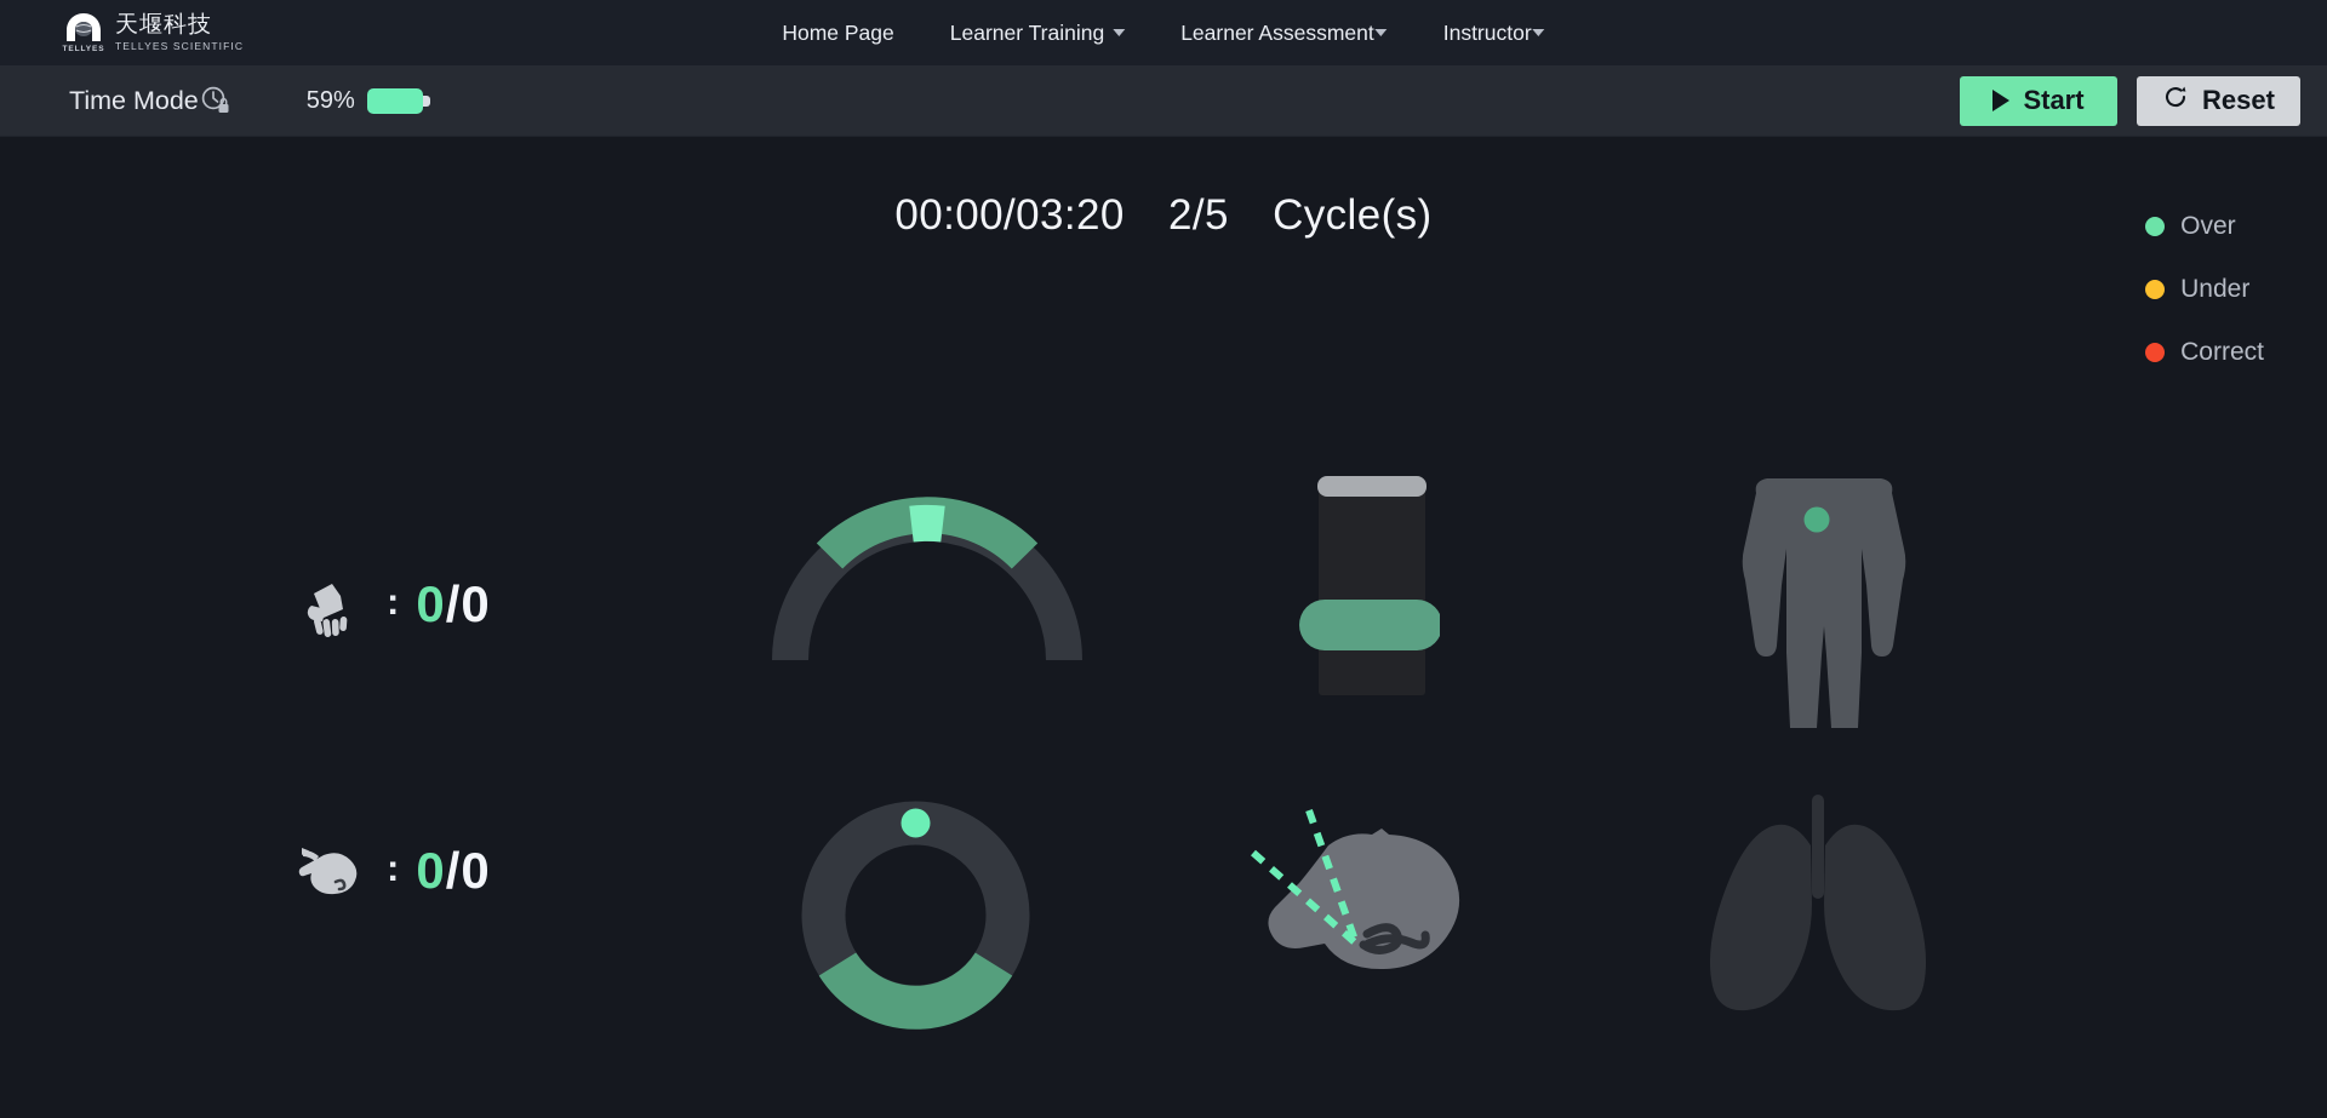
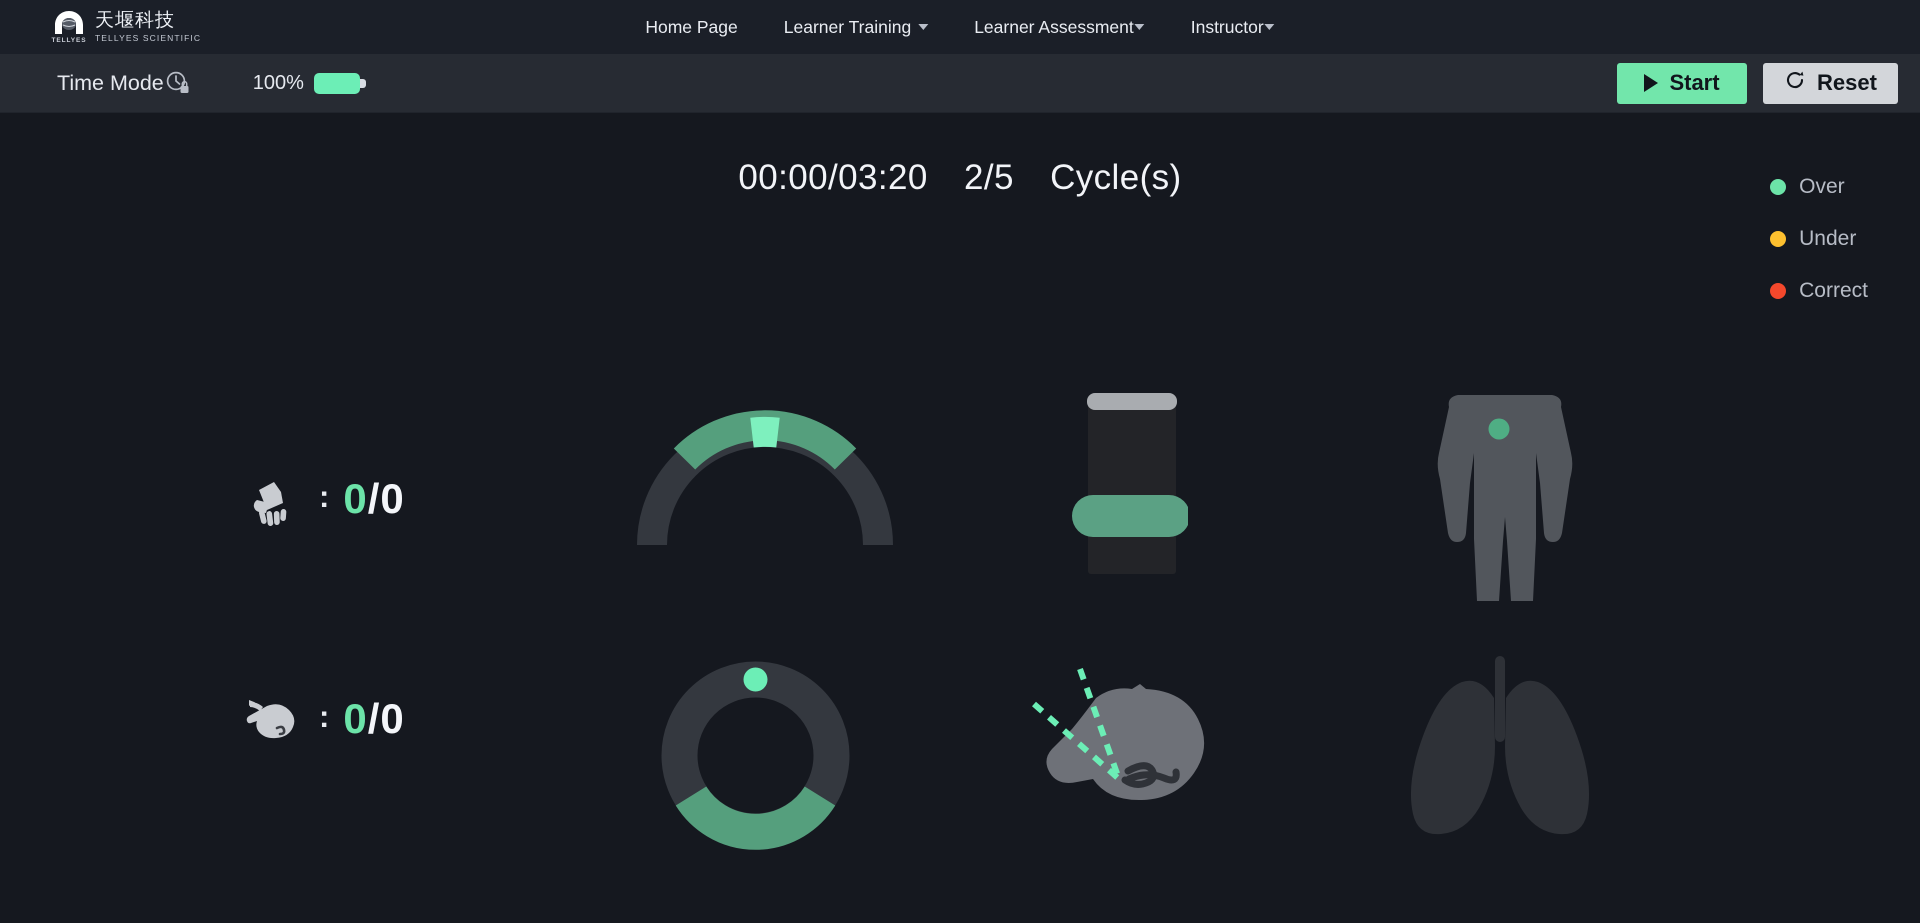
  天堰科技
  TELLYES SCIENTIFIC
  Home Page
  Learner Training
  Learner Assessment
  Instructor
  Time Mode
- 59%
+ 100%
  Start
  Reset
  00:00/03:20 2/5 Cycle(s)
  Over
  Under
  Correct
  :
  0/0
  :
  0/0
